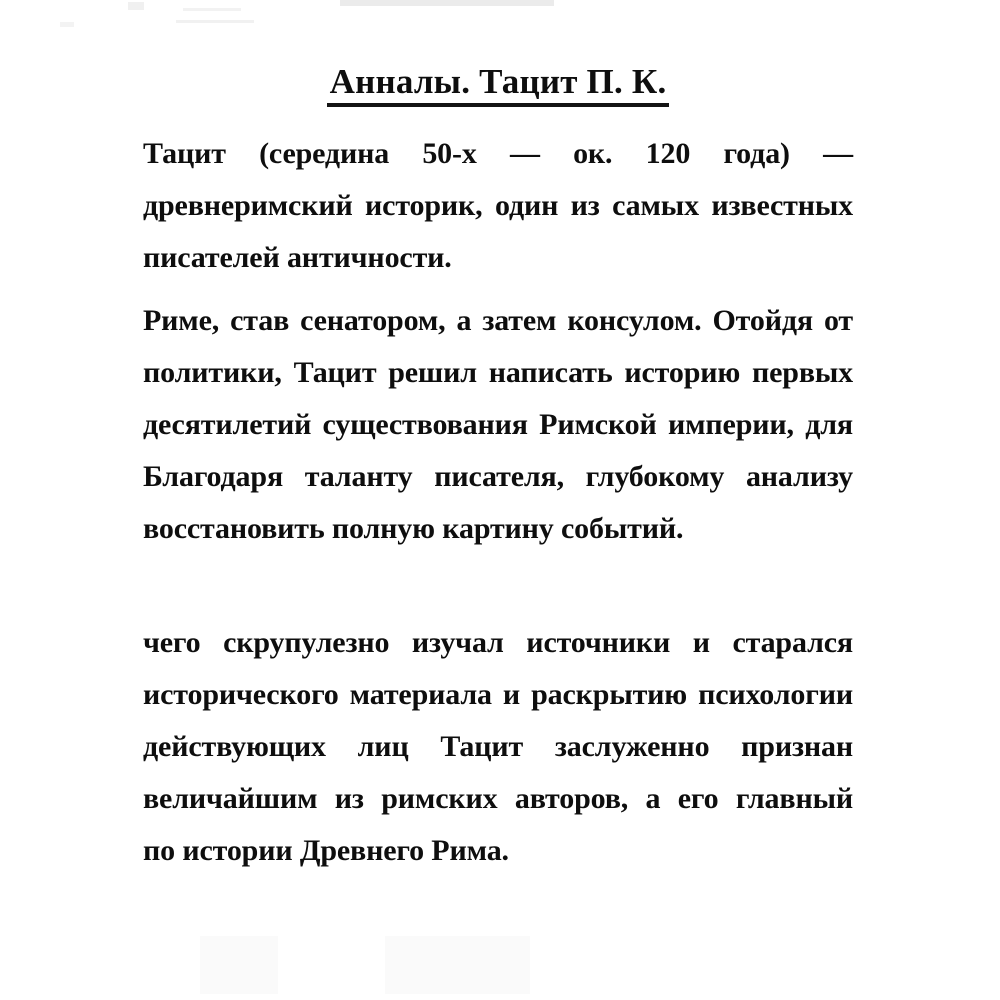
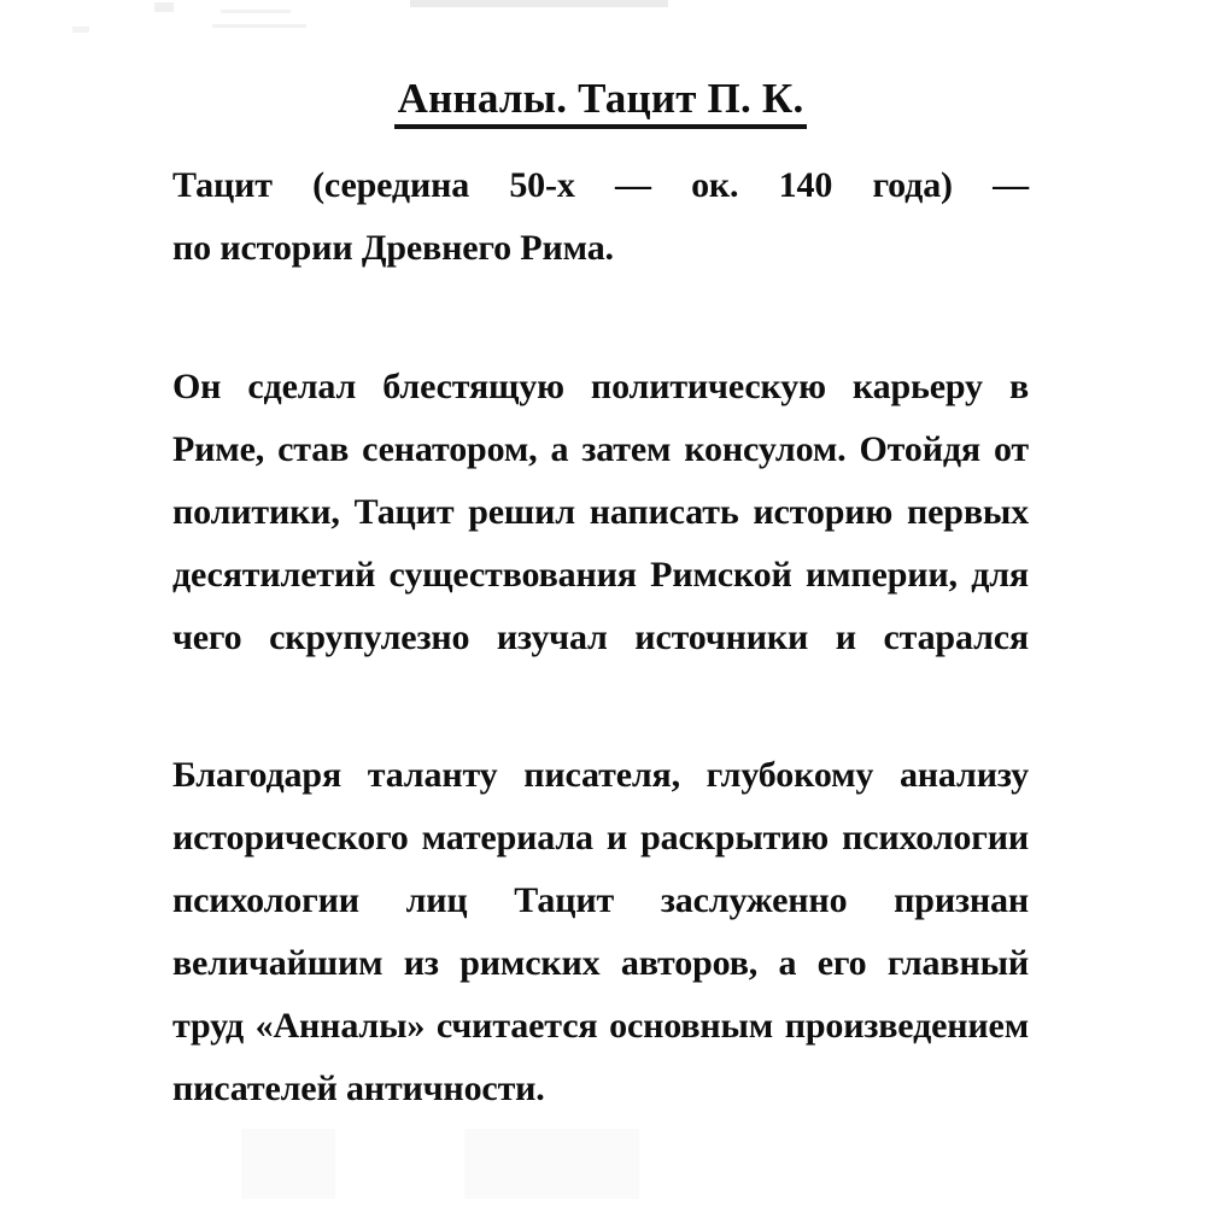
  Анналы. Тацит П. К.
- Тацит (середина 50-х — ок. 120 года) —
+ Тацит (середина 50-х — ок. 140 года) —
- древнеримский историк, один из самых известных
- писателей античности.
+ по истории Древнего Рима.
+ Он сделал блестящую политическую карьеру в
  Риме, став сенатором, а затем консулом. Отойдя от
  политики, Тацит решил написать историю первых
  десятилетий существования Римской империи, для
- Благодаря таланту писателя, глубокому анализу
+ чего скрупулезно изучал источники и старался
- восстановить полную картину событий.
- чего скрупулезно изучал источники и старался
+ Благодаря таланту писателя, глубокому анализу
  исторического материала и раскрытию психологии
- действующих лиц Тацит заслуженно признан
+ психологии лиц Тацит заслуженно признан
  величайшим из римских авторов, а его главный
+ труд «Анналы» считается основным произведением
- по истории Древнего Рима.
+ писателей античности.
